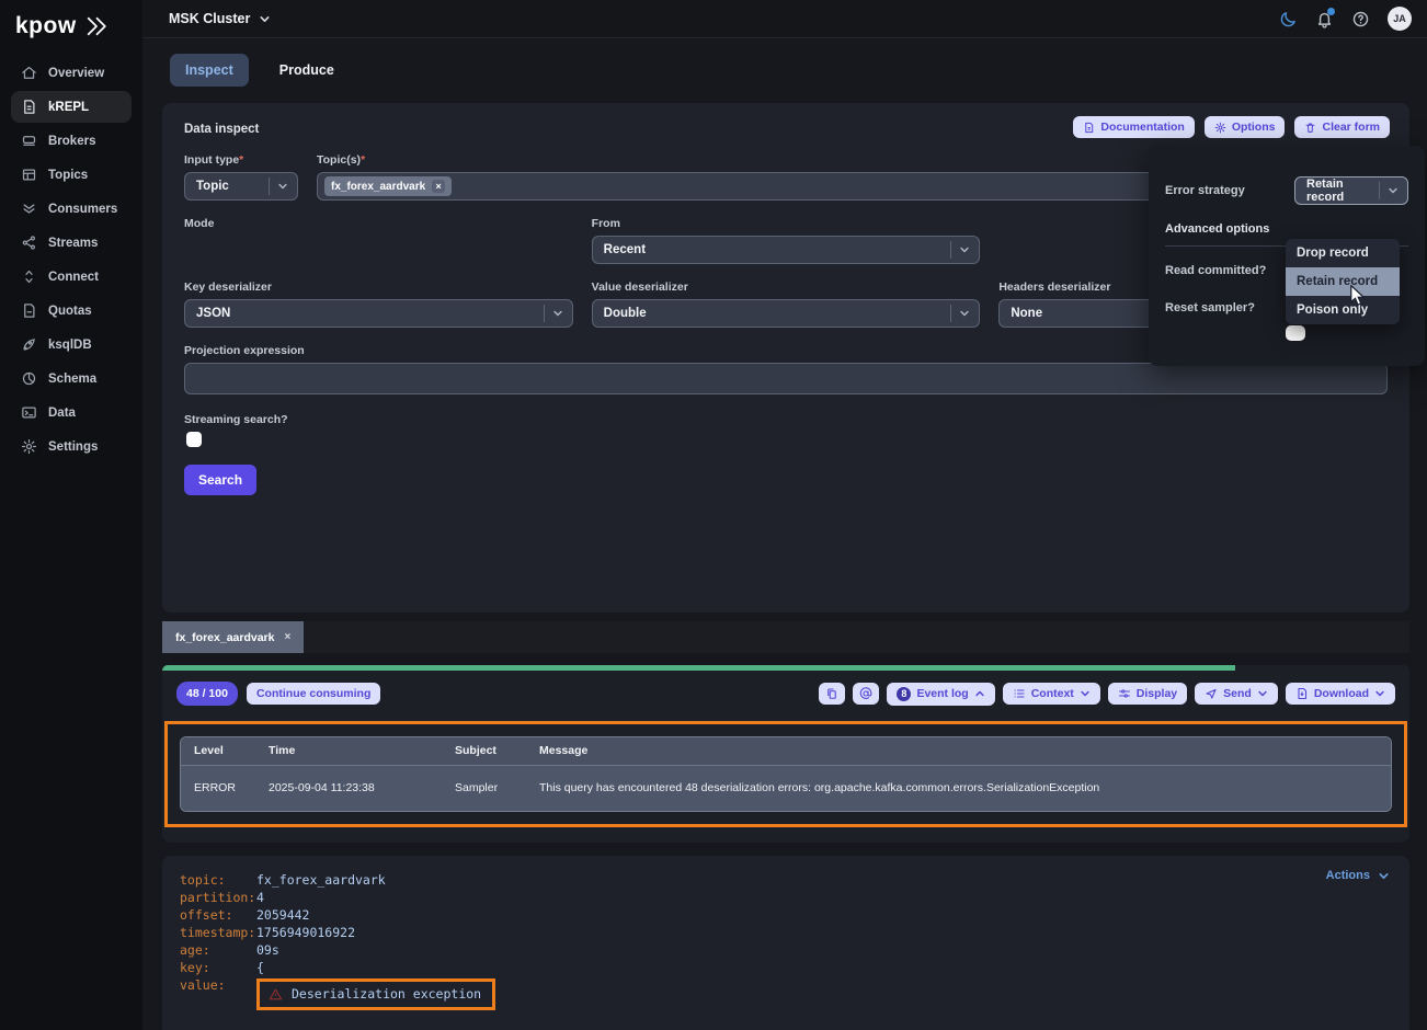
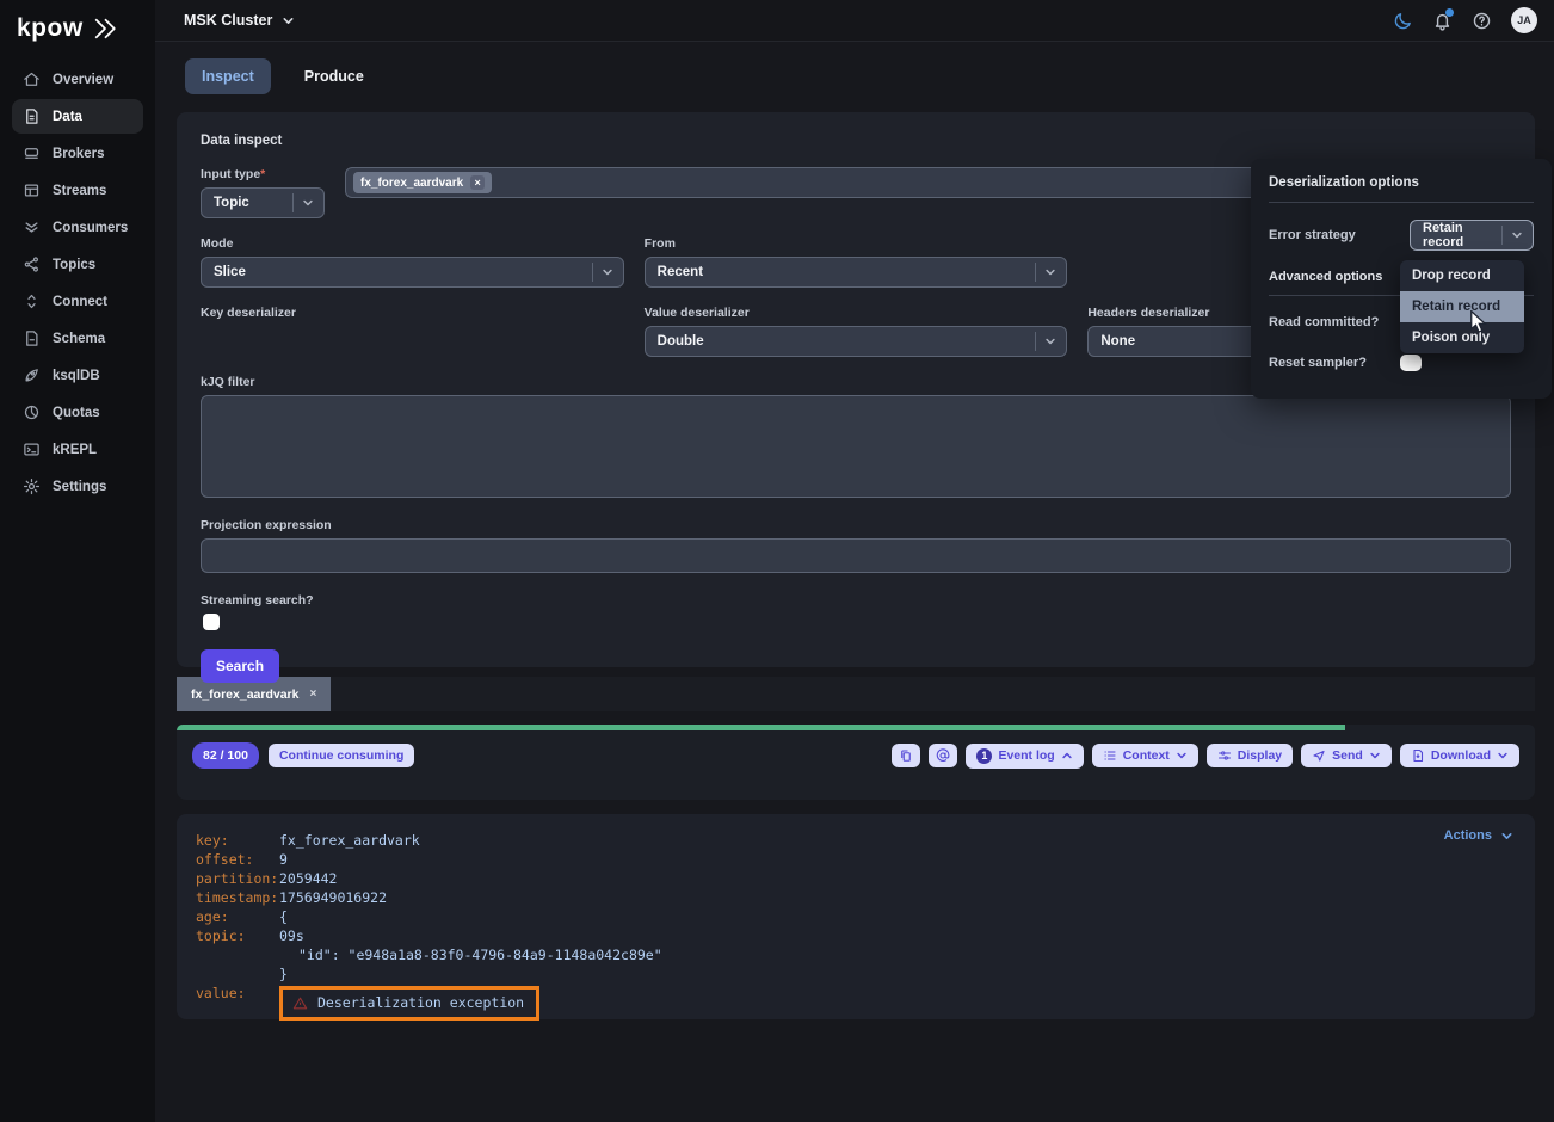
  kpow
  Overview
- kREPL
+ Data
  Brokers
- Topics
+ Streams
  Consumers
- Streams
+ Topics
  Connect
- Quotas
+ Schema
  ksqlDB
- Schema
+ Quotas
- Data
+ kREPL
  Settings
  MSK Cluster
  JA
  Inspect
  Produce
  Data inspect
- Documentation
- Options
- Clear form
  Input type*
  Topic
- Topic(s)*
  fx_forex_aardvark
  ×
  Mode
+ Slice
  From
  Recent
  Key deserializer
- JSON
  Value deserializer
  Double
  Headers deserializer
  None
+ kJQ filter
  Projection expression
  Streaming search?
  Search
  fx_forex_aardvark
  ×
- 48 / 100
+ 82 / 100
  Continue consuming
- 8
+ 1
  Event log
  Context
  Display
  Send
  Download
- Level
- Time
- Subject
- Message
- ERROR
- 2025-09-04 11:23:38
- Sampler
- This query has encountered 48 deserialization errors: org.apache.kafka.common.errors.SerializationException
  Actions
- topic:
+ key:
  fx_forex_aardvark
- partition:
+ offset:
- 4
+ 9
- offset:
+ partition:
  2059442
  timestamp:
  1756949016922
  age:
- 09s
+ {
- key:
+ topic:
- {
+ 09s
+ "id": "e948a1a8-83f0-4796-84a9-1148a042c89e"
+ }
  value:
  Deserialization exception
+ Deserialization options
  Error strategy
  Retain record
  Advanced options
  Read committed?
  Reset sampler?
  Drop record
  Retain record
  Poison only
